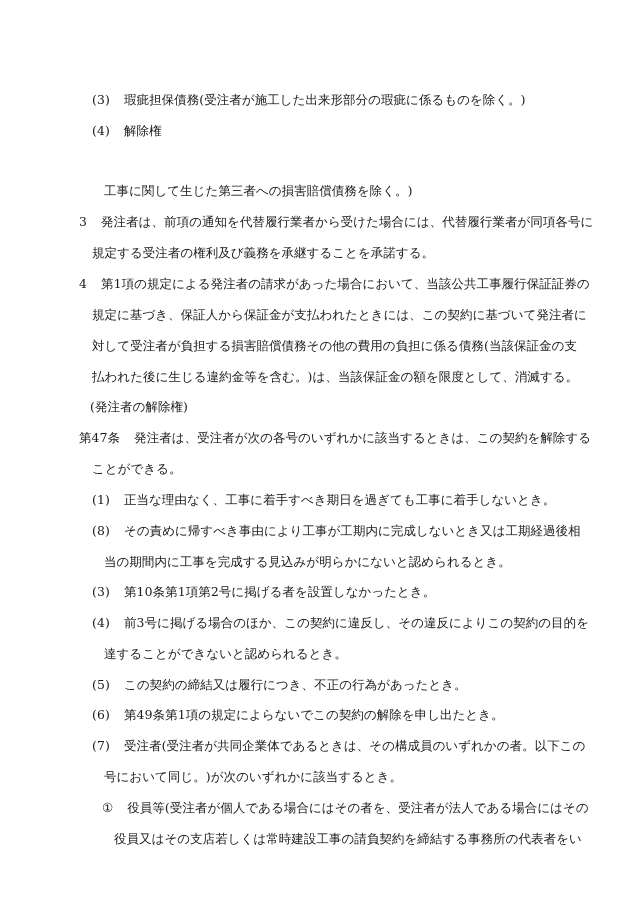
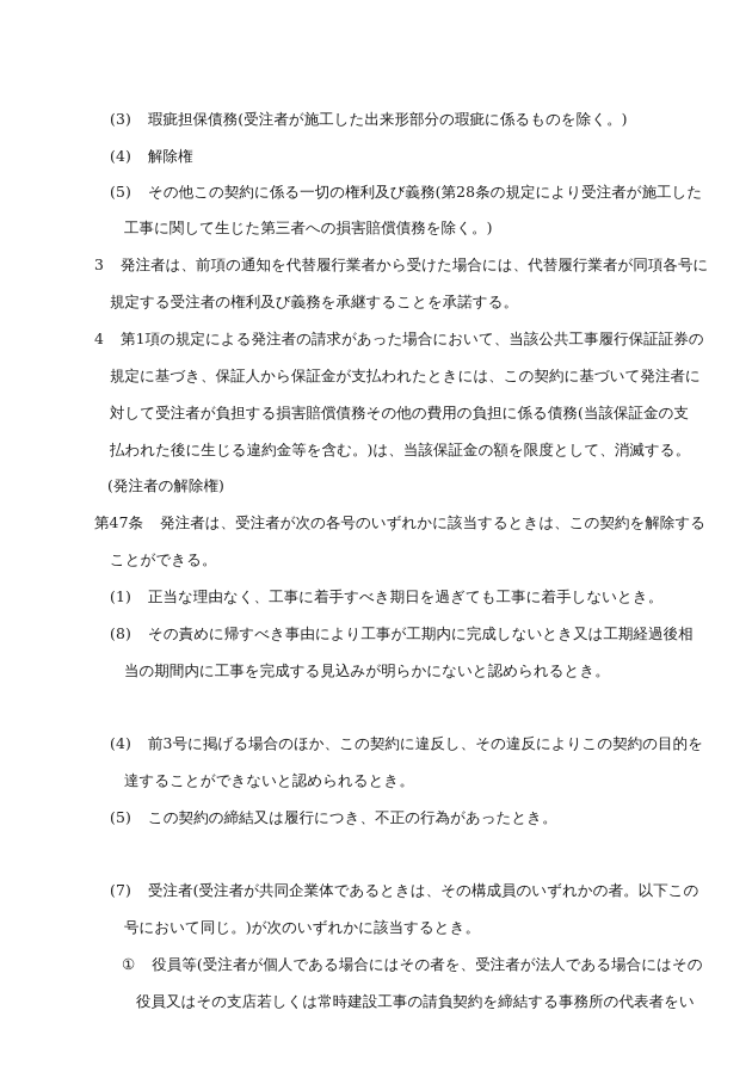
  (3) 瑕疵担保債務(受注者が施工した出来形部分の瑕疵に係るものを除く。)
  (4) 解除権
+ (5) その他この契約に係る一切の権利及び義務(第28条の規定により受注者が施工した
  工事に関して生じた第三者への損害賠償債務を除く。)
  3 発注者は、前項の通知を代替履行業者から受けた場合には、代替履行業者が同項各号に
  規定する受注者の権利及び義務を承継することを承諾する。
  4 第1項の規定による発注者の請求があった場合において、当該公共工事履行保証証券の
  規定に基づき、保証人から保証金が支払われたときには、この契約に基づいて発注者に
  対して受注者が負担する損害賠償債務その他の費用の負担に係る債務(当該保証金の支
  払われた後に生じる違約金等を含む。)は、当該保証金の額を限度として、消滅する。
  (発注者の解除権)
  第47条 発注者は、受注者が次の各号のいずれかに該当するときは、この契約を解除する
  ことができる。
  (1) 正当な理由なく、工事に着手すべき期日を過ぎても工事に着手しないとき。
  (8) その責めに帰すべき事由により工事が工期内に完成しないとき又は工期経過後相
  当の期間内に工事を完成する見込みが明らかにないと認められるとき。
- (3) 第10条第1項第2号に掲げる者を設置しなかったとき。
  (4) 前3号に掲げる場合のほか、この契約に違反し、その違反によりこの契約の目的を
  達することができないと認められるとき。
  (5) この契約の締結又は履行につき、不正の行為があったとき。
- (6) 第49条第1項の規定によらないでこの契約の解除を申し出たとき。
  (7) 受注者(受注者が共同企業体であるときは、その構成員のいずれかの者。以下この
  号において同じ。)が次のいずれかに該当するとき。
  ① 役員等(受注者が個人である場合にはその者を、受注者が法人である場合にはその
  役員又はその支店若しくは常時建設工事の請負契約を締結する事務所の代表者をい
